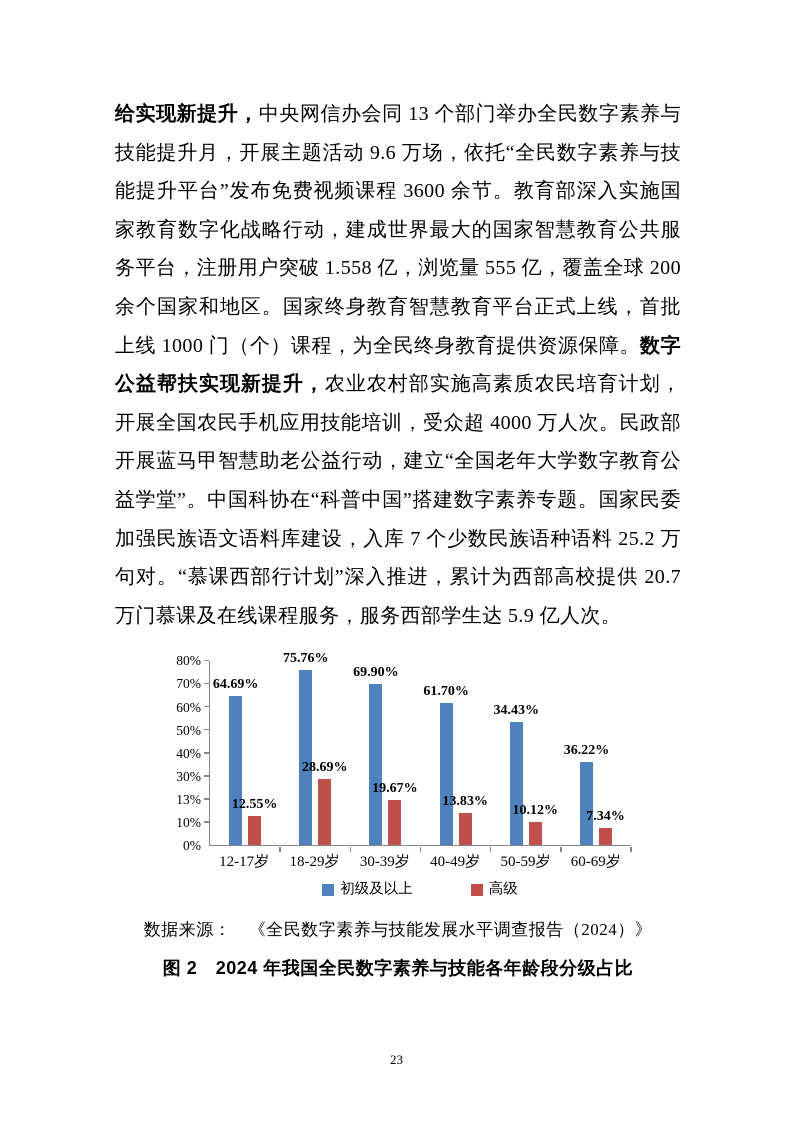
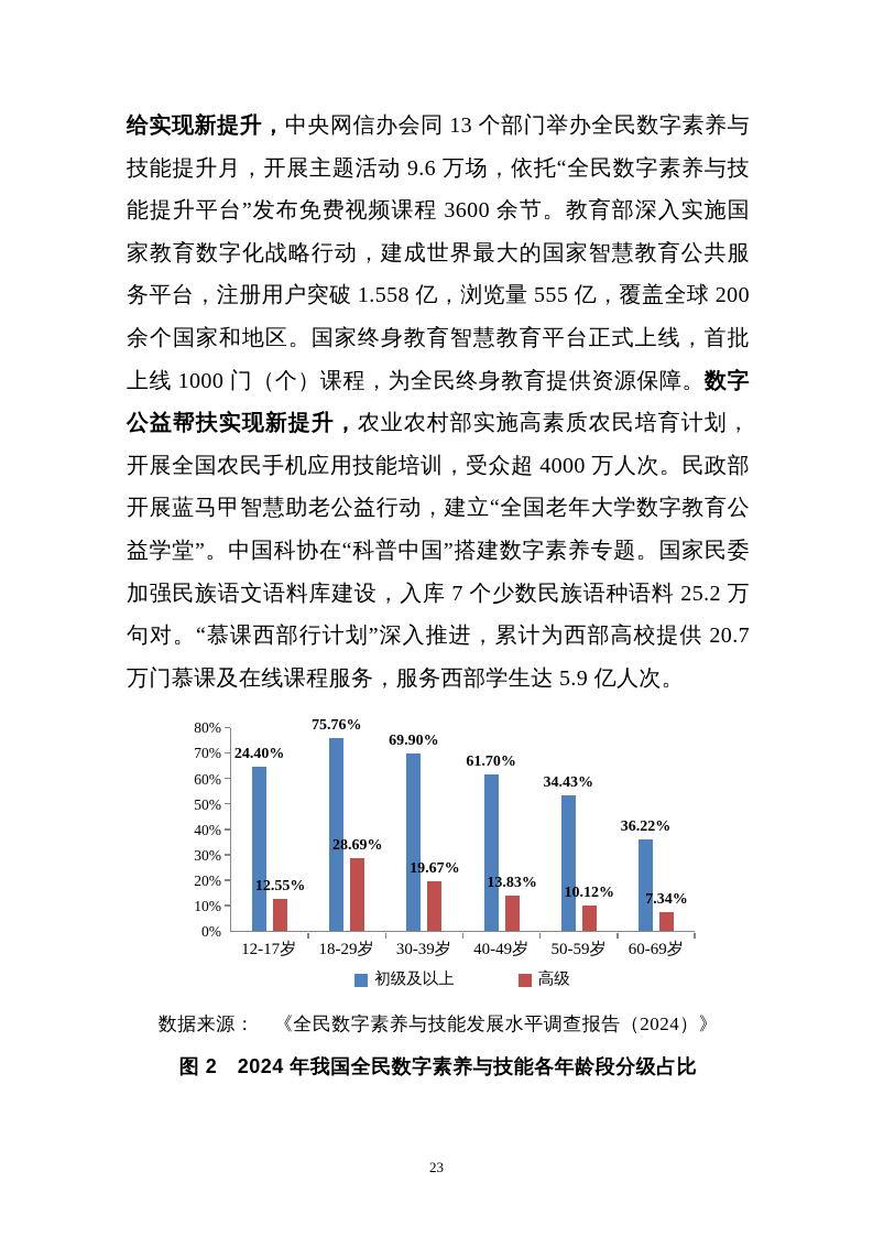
  给实现新提升，中央网信办会同 13 个部门举办全民数字素养与技能提升月，开展主题活动 9.6 万场，依托“全民数字素养与技能提升平台”发布免费视频课程 3600 余节。教育部深入实施国家教育数字化战略行动，建成世界最大的国家智慧教育公共服务平台，注册用户突破 1.558 亿，浏览量 555 亿，覆盖全球 200 余个国家和地区。国家终身教育智慧教育平台正式上线，首批上线 1000 门（个）课程，为全民终身教育提供资源保障。数字公益帮扶实现新提升，农业农村部实施高素质农民培育计划，开展全国农民手机应用技能培训，受众超 4000 万人次。民政部开展蓝马甲智慧助老公益行动，建立“全国老年大学数字教育公益学堂”。中国科协在“科普中国”搭建数字素养专题。国家民委加强民族语文语料库建设，入库 7 个少数民族语种语料 25.2 万句对。“慕课西部行计划”深入推进，累计为西部高校提供 20.7 万门慕课及在线课程服务，服务西部学生达 5.9 亿人次。
  0%
  10%
- 13%
+ 20%
  30%
  40%
  50%
  60%
  70%
  80%
- 64.69%
+ 24.40%
  12.55%
  75.76%
  28.69%
  69.90%
  19.67%
  61.70%
  13.83%
  34.43%
  10.12%
  36.22%
  7.34%
  12-17岁
  18-29岁
  30-39岁
  40-49岁
  50-59岁
  60-69岁
  初级及以上
  高级
  数据来源： 《全民数字素养与技能发展水平调查报告（2024）》
  图 2 2024 年我国全民数字素养与技能各年龄段分级占比
  23
